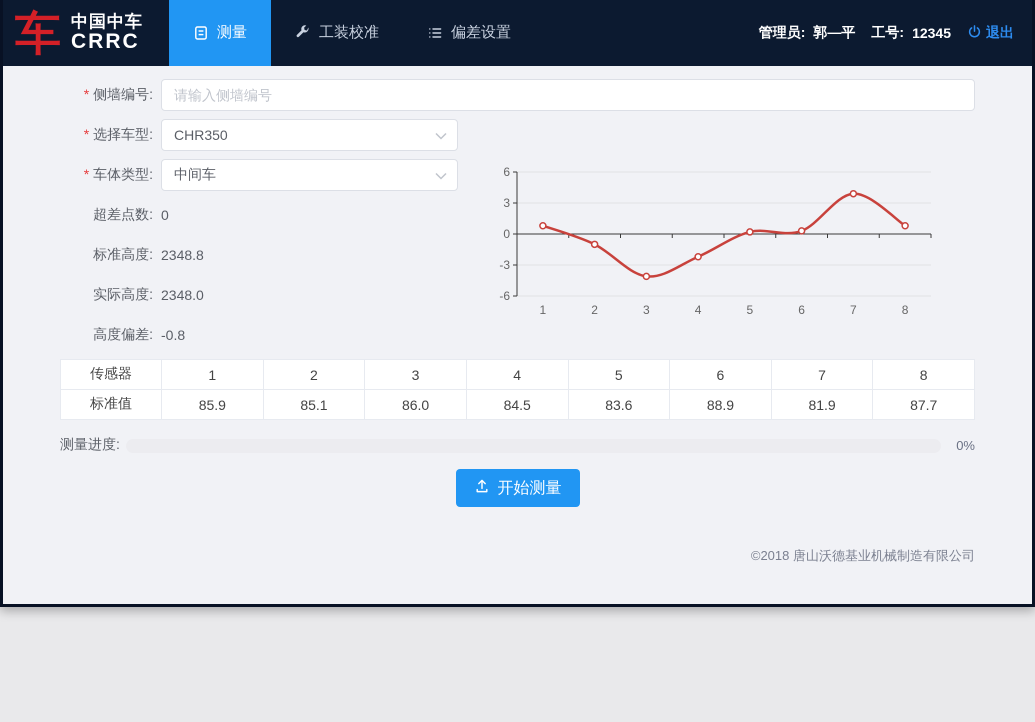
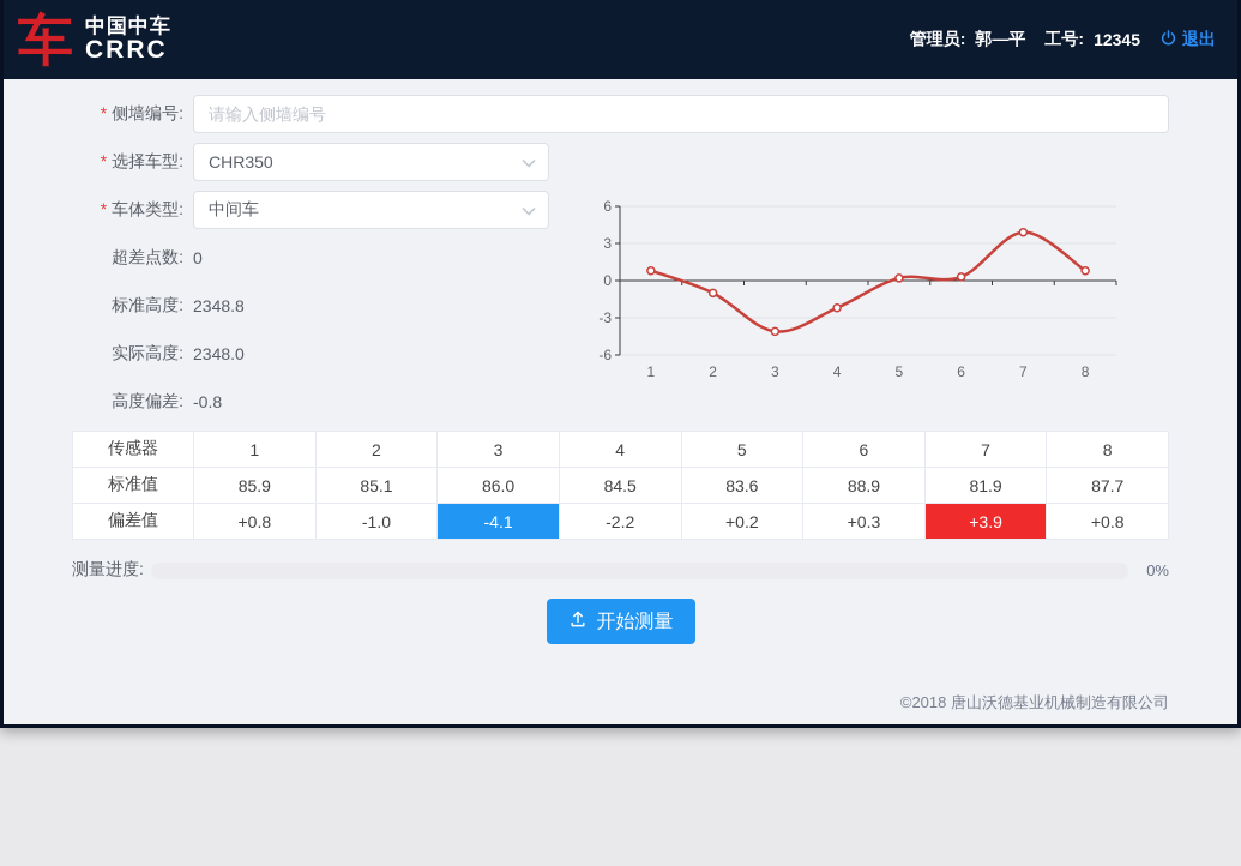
  车
  中国中车
  CRRC
- 测量
- 工装校准
- 偏差设置
  管理员:
  郭—平
  工号:
  12345
  退出
  侧墙编号:
  请输入侧墙编号
  选择车型:
  CHR350
  车体类型:
  中间车
  超差点数:
  0
  标准高度:
  2348.8
  实际高度:
  2348.0
  高度偏差:
  -0.8
  -6
  -3
  0
  3
  6
  1
  2
  3
  4
  5
  6
  7
  8
  传感器	1	2	3	4	5	6	7	8
  标准值	85.9	85.1	86.0	84.5	83.6	88.9	81.9	87.7
+ 偏差值	+0.8	-1.0	-4.1	-2.2	+0.2	+0.3	+3.9	+0.8
  测量进度:
  0%
  开始测量
  ©2018 唐山沃德基业机械制造有限公司
